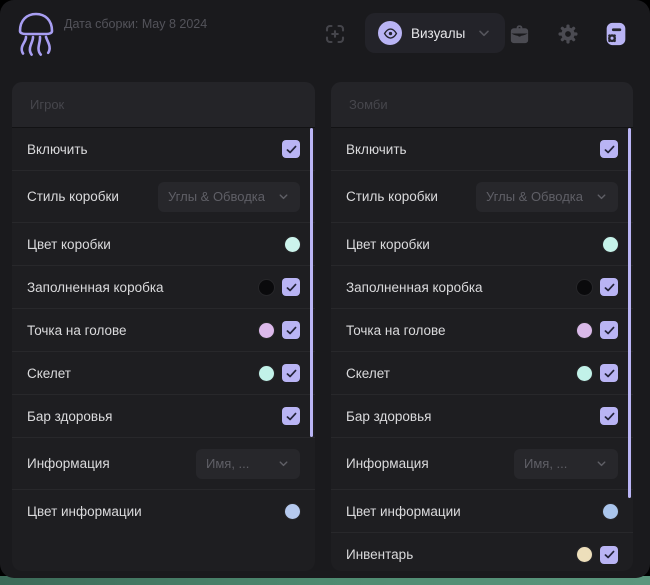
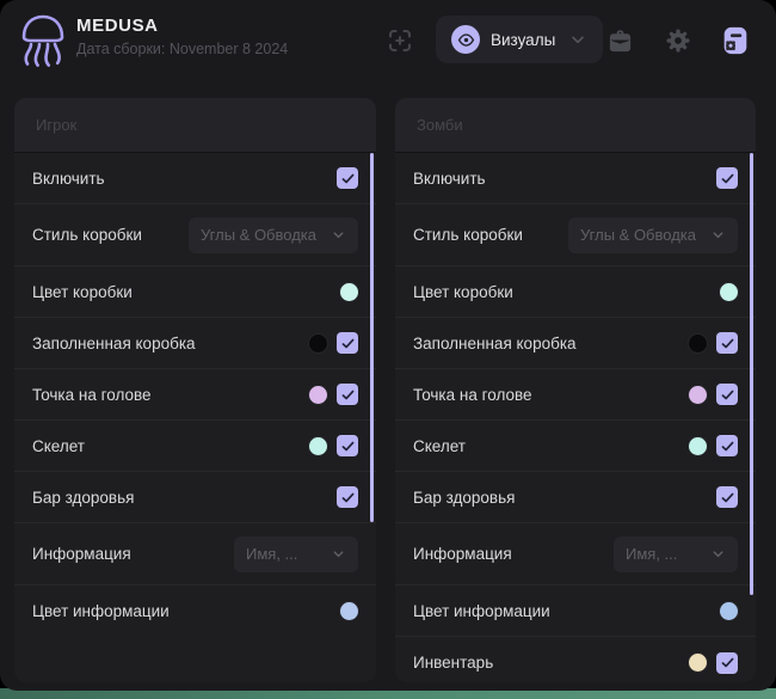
+ MEDUSA
- Дата сборки: May 8 2024
+ Дата сборки: November 8 2024
  Визуалы
  Игрок
  Включить
  Стиль коробки
  Углы & Обводка
  Цвет коробки
  Заполненная коробка
  Точка на голове
  Скелет
  Бар здоровья
  Информация
  Имя, ...
  Цвет информации
  Зомби
  Включить
  Стиль коробки
  Углы & Обводка
  Цвет коробки
  Заполненная коробка
  Точка на голове
  Скелет
  Бар здоровья
  Информация
  Имя, ...
  Цвет информации
  Инвентарь
